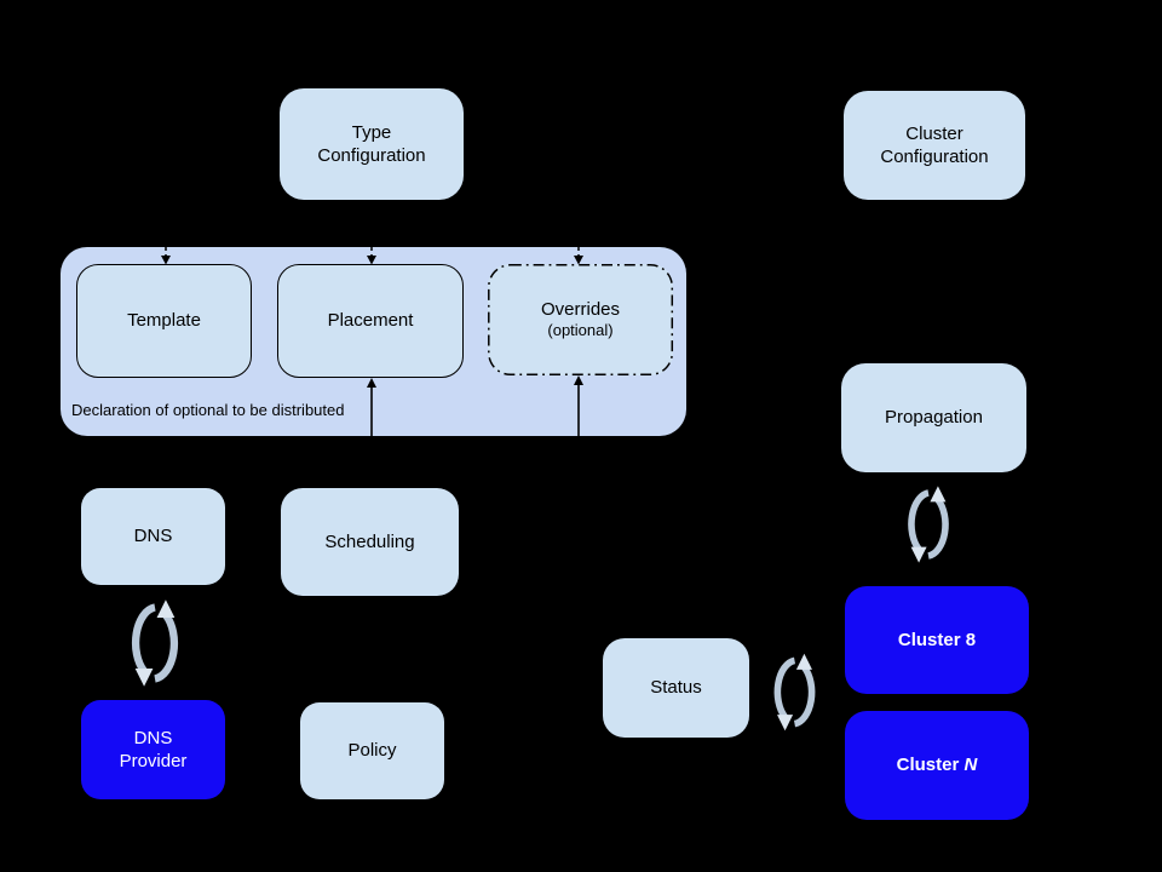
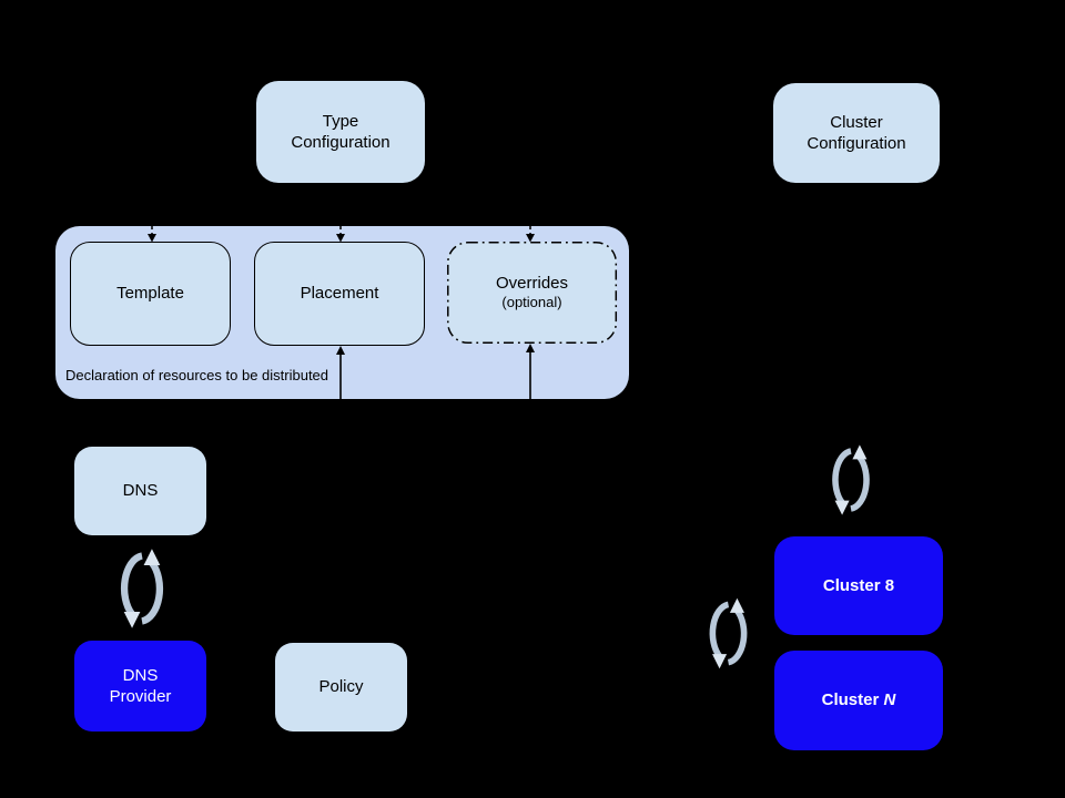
- Declaration of optional to be distributed
+ Declaration of resources to be distributed
  Type
  Configuration
  Cluster
  Configuration
  Template
  Placement
  Overrides
  (optional)
  DNS
- Scheduling
  DNS
  Provider
  Policy
- Status
- Propagation
  Cluster 8
  Cluster N
